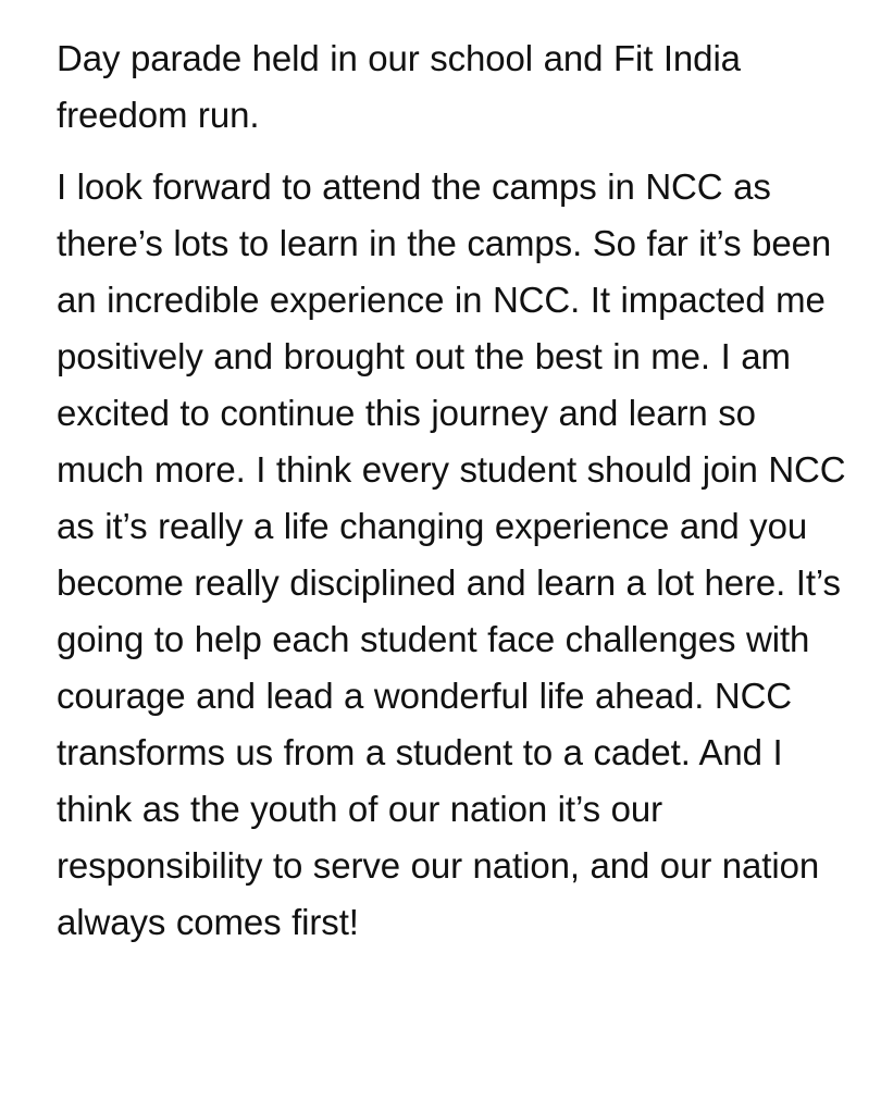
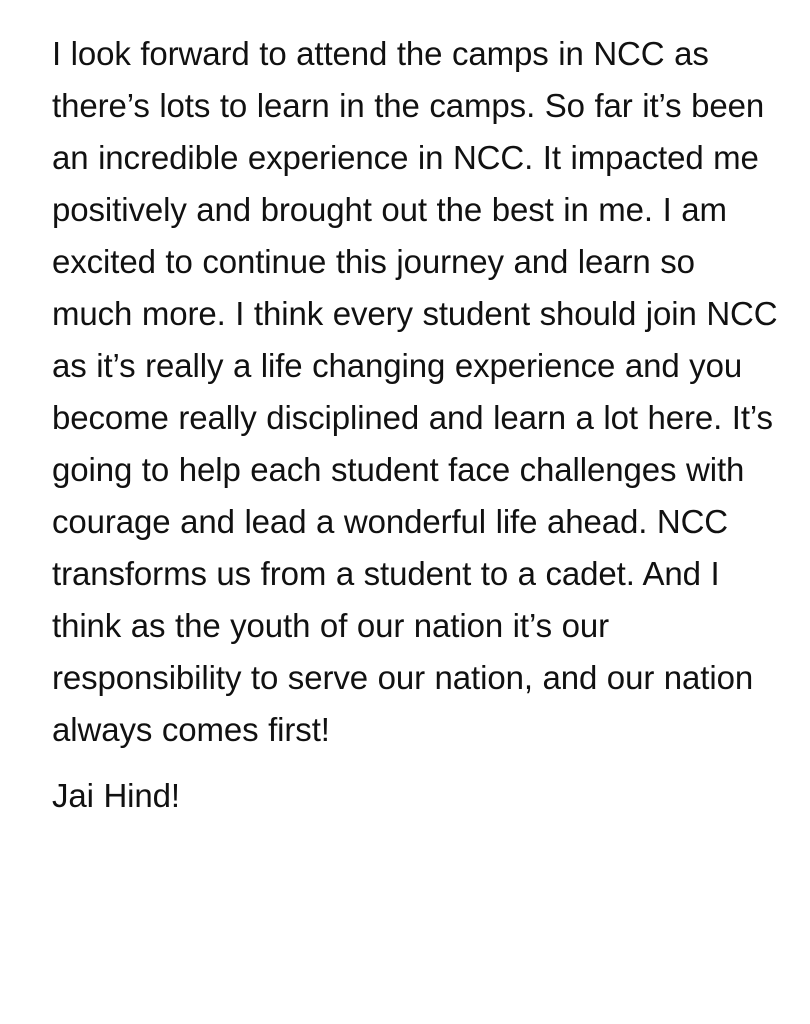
- Day parade held in our school and Fit India freedom run.
  I look forward to attend the camps in NCC as there’s lots to learn in the camps. So far it’s been an incredible experience in NCC. It impacted me positively and brought out the best in me. I am excited to continue this journey and learn so much more. I think every student should join NCC as it’s really a life changing experience and you become really disciplined and learn a lot here. It’s going to help each student face challenges with courage and lead a wonderful life ahead. NCC transforms us from a student to a cadet. And I think as the youth of our nation it’s our responsibility to serve our nation, and our nation always comes first!
+ Jai Hind!
